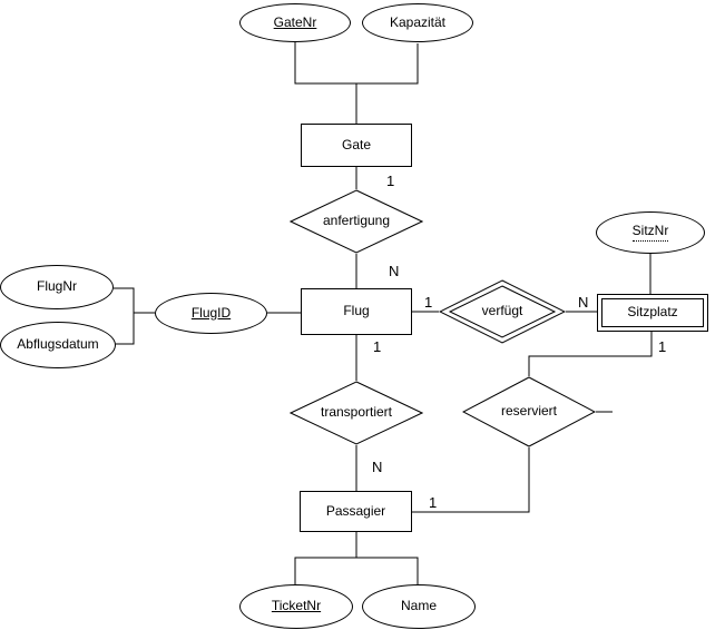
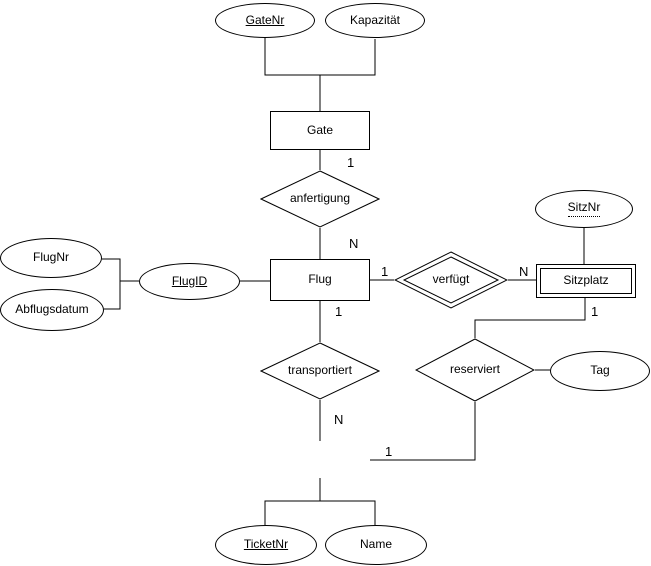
  GateNr
  Kapazität
  FlugNr
  Abflugsdatum
  FlugID
  SitzNr
+ Tag
  TicketNr
  Name
  Gate
  Flug
  Sitzplatz
- Passagier
  anfertigung
  verfügt
  transportiert
  reserviert
  1
  N
  1
  N
  1
  1
  N
  1
